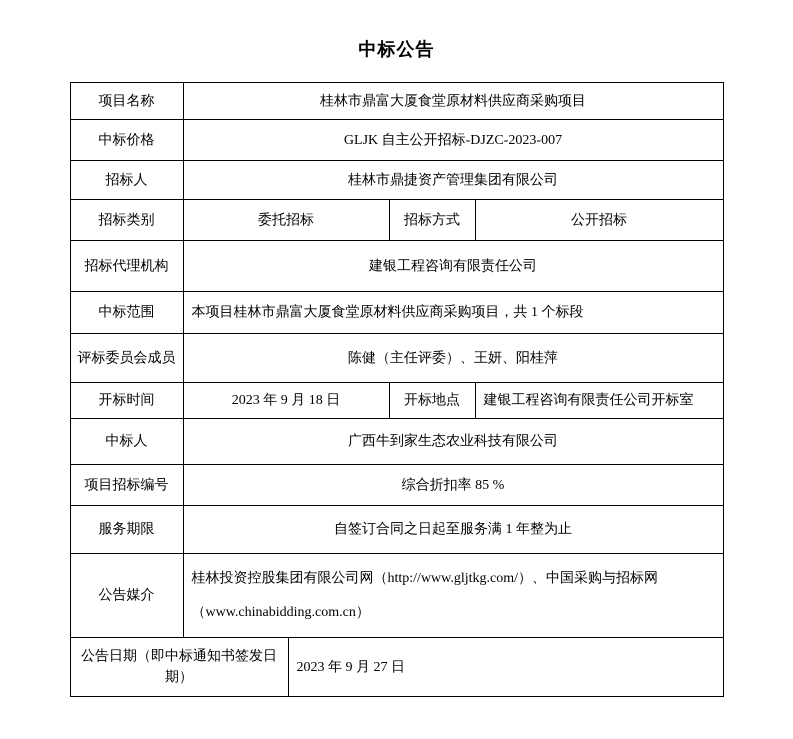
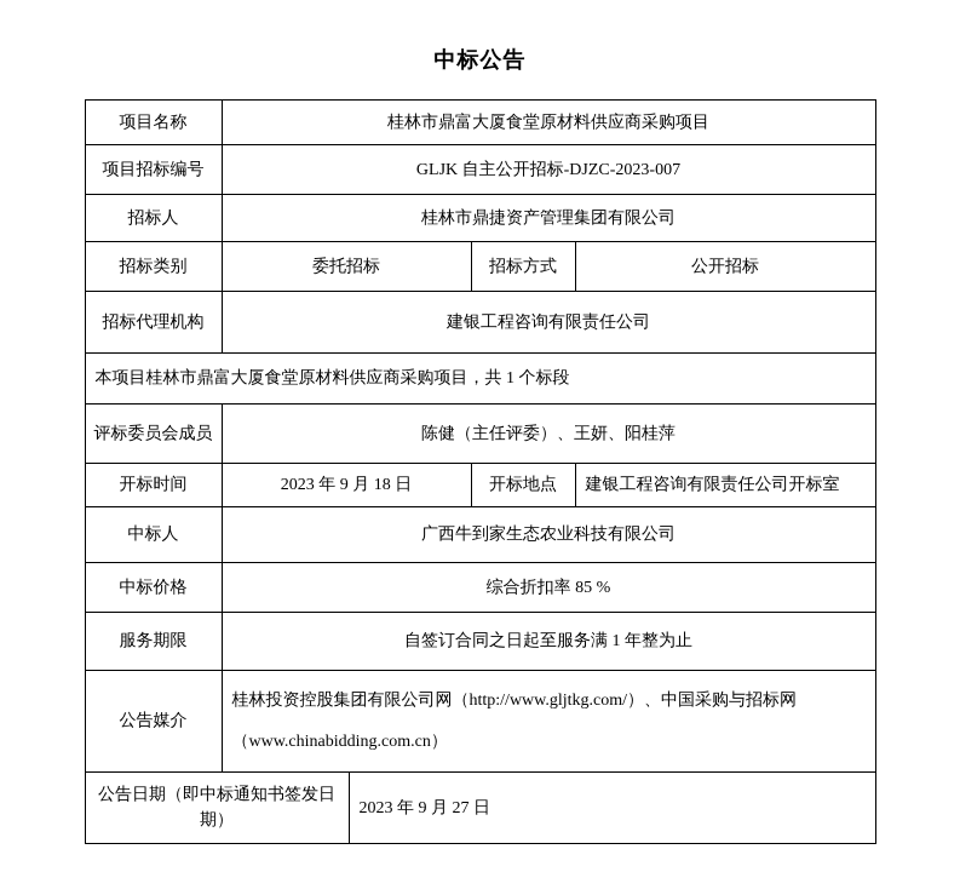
  中标公告
  项目名称
  桂林市鼎富大厦食堂原材料供应商采购项目
- 中标价格
+ 项目招标编号
  GLJK 自主公开招标-DJZC-2023-007
  招标人
  桂林市鼎捷资产管理集团有限公司
  招标类别
  委托招标
  招标方式
  公开招标
  招标代理机构
  建银工程咨询有限责任公司
- 中标范围
  本项目桂林市鼎富大厦食堂原材料供应商采购项目，共 1 个标段
  评标委员会成员
  陈健（主任评委）、王妍、阳桂萍
  开标时间
  2023 年 9 月 18 日
  开标地点
  建银工程咨询有限责任公司开标室
  中标人
  广西牛到家生态农业科技有限公司
- 项目招标编号
+ 中标价格
  综合折扣率 85 %
  服务期限
  自签订合同之日起至服务满 1 年整为止
  公告媒介
  桂林投资控股集团有限公司网（http://www.gljtkg.com/）、中国采购与招标网
  （www.chinabidding.com.cn）
  公告日期（即中标通知书签发日期）
  2023 年 9 月 27 日
